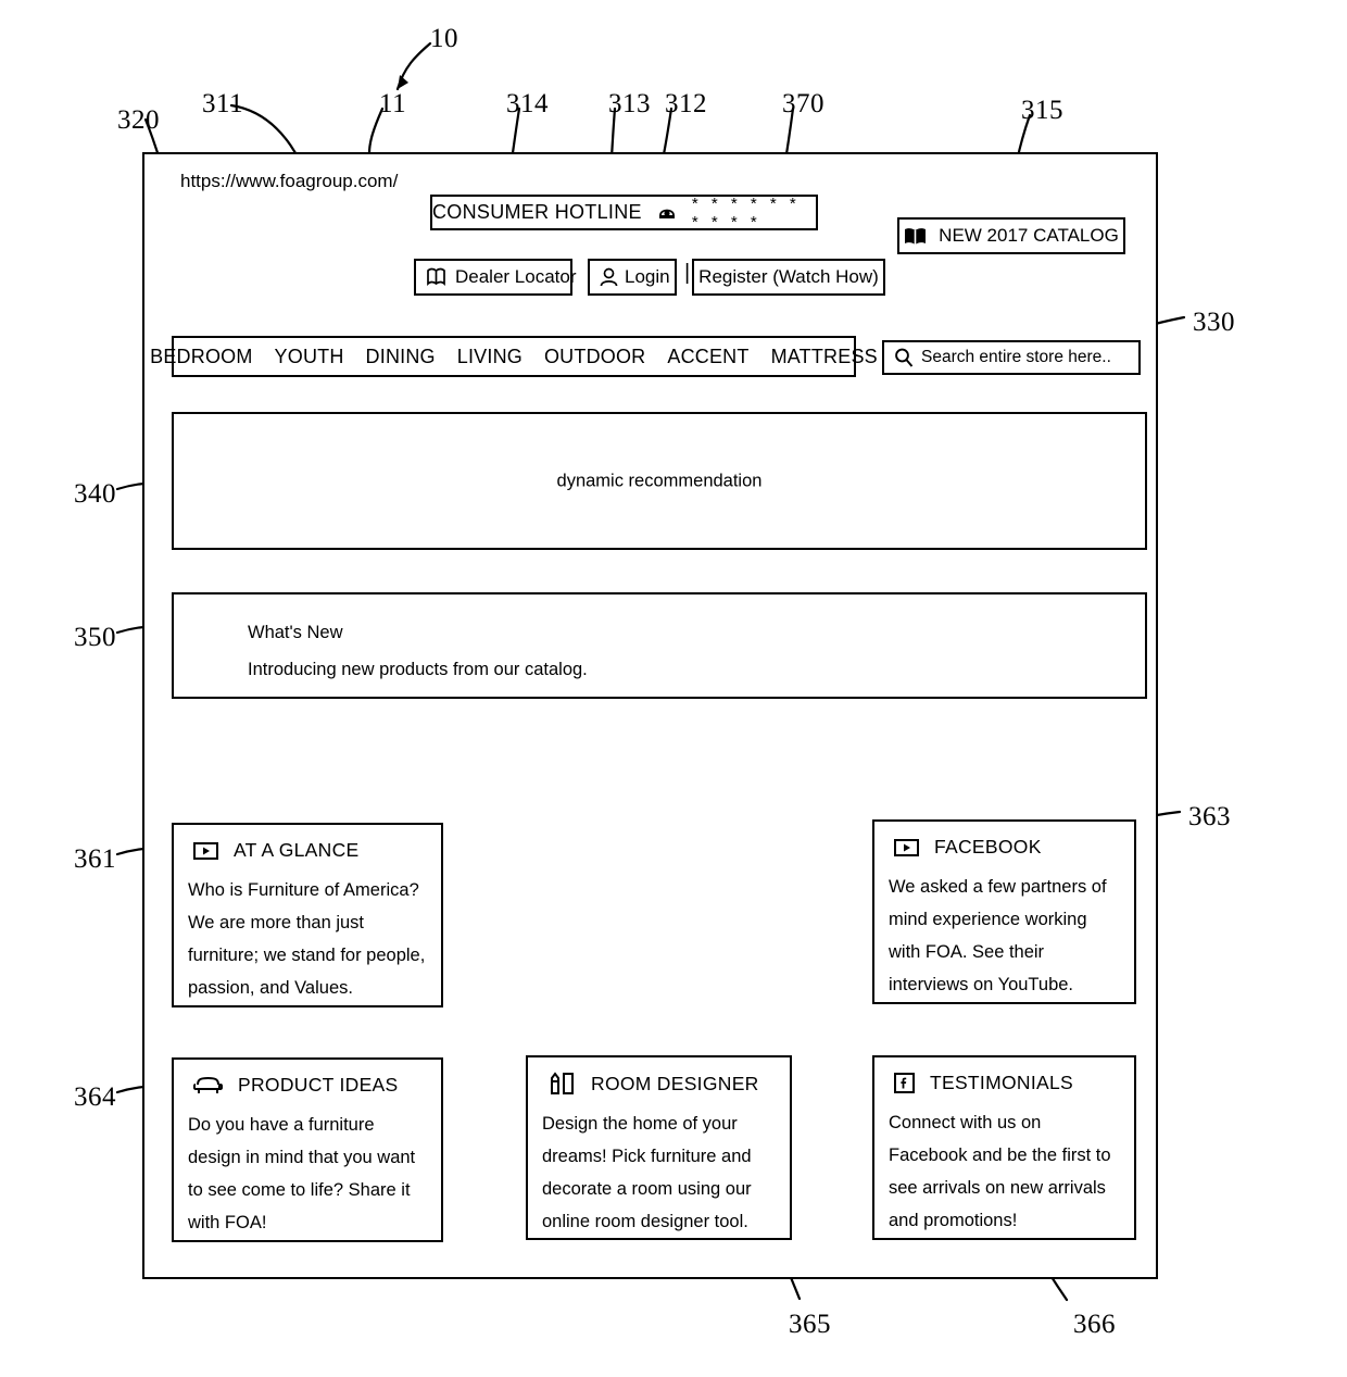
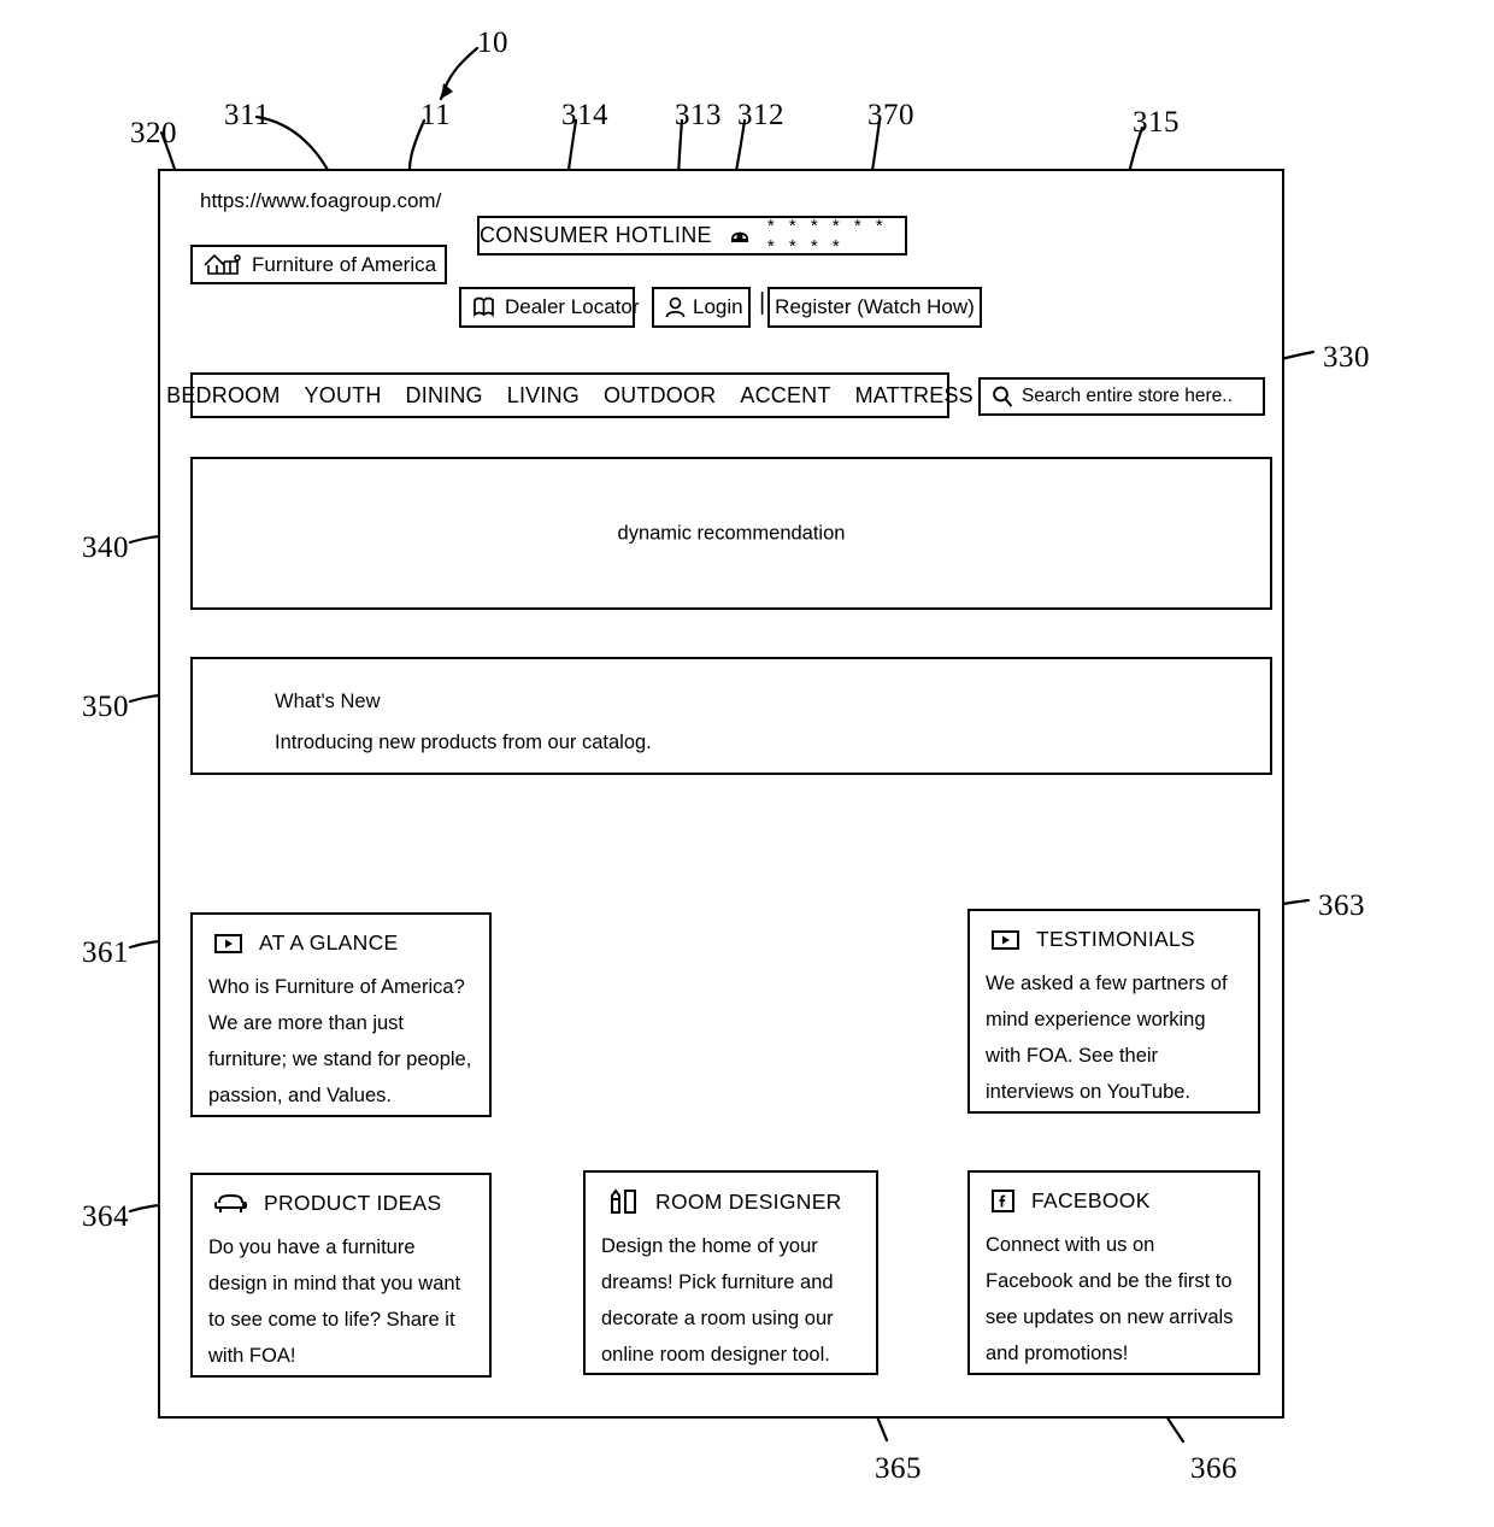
  10
  11
  311
  320
  314
  313
  312
  370
  315
  330
  340
  350
  363
  361
  364
  365
  366
  https://www.foagroup.com/
+ Furniture of America
  CONSUMER HOTLINE
  * * * * * * * * * *
  Dealer Locator
  Login
  |
  Register (Watch How)
- NEW 2017 CATALOG
  BEDROOM
  YOUTH
  DINING
  LIVING
  OUTDOOR
  ACCENT
  MATTRESS
  Search entire store here..
  dynamic recommendation
  What's New
  Introducing new products from our catalog.
  AT A GLANCE
  Who is Furniture of America? We are more than just furniture; we stand for people, passion, and Values.
- FACEBOOK
+ TESTIMONIALS
  We asked a few partners of mind experience working with FOA. See their interviews on YouTube.
  PRODUCT IDEAS
  Do you have a furniture design in mind that you want to see come to life? Share it with FOA!
  ROOM DESIGNER
  Design the home of your dreams! Pick furniture and decorate a room using our online room designer tool.
- TESTIMONIALS
+ FACEBOOK
- Connect with us on Facebook and be the first to see arrivals on new arrivals and promotions!
+ Connect with us on Facebook and be the first to see updates on new arrivals and promotions!
